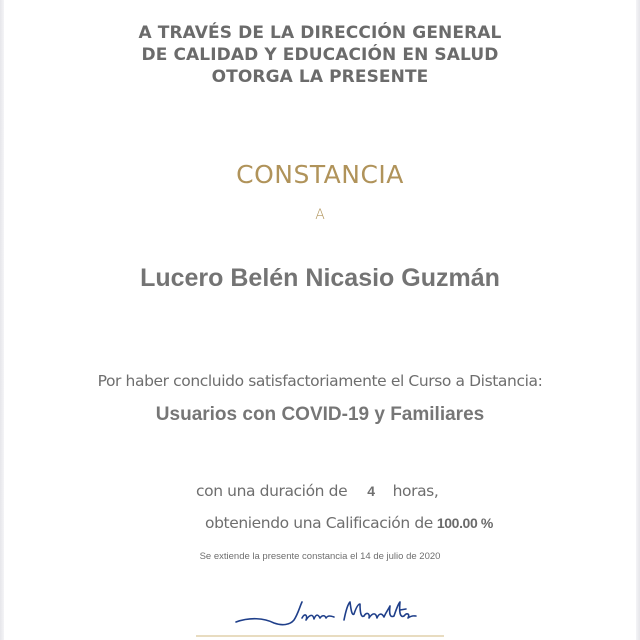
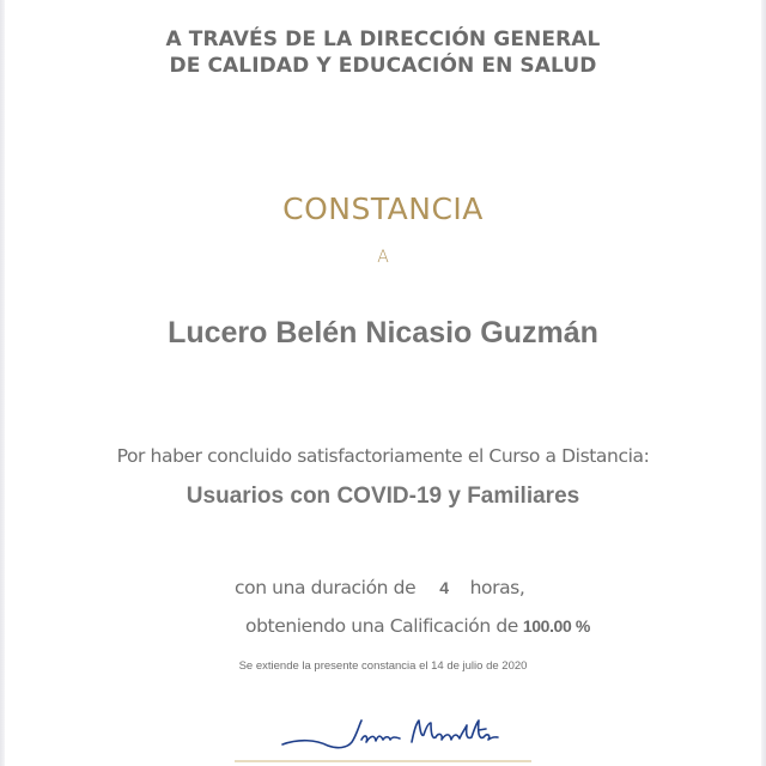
  A TRAVÉS DE LA DIRECCIÓN GENERAL
  DE CALIDAD Y EDUCACIÓN EN SALUD
- OTORGA LA PRESENTE
  CONSTANCIA
  A
  Lucero Belén Nicasio Guzmán
  Por haber concluido satisfactoriamente el Curso a Distancia:
  Usuarios con COVID-19 y Familiares
  con una duración de 4 horas,
  obteniendo una Calificación de 100.00 %
  Se extiende la presente constancia el 14 de julio de 2020
